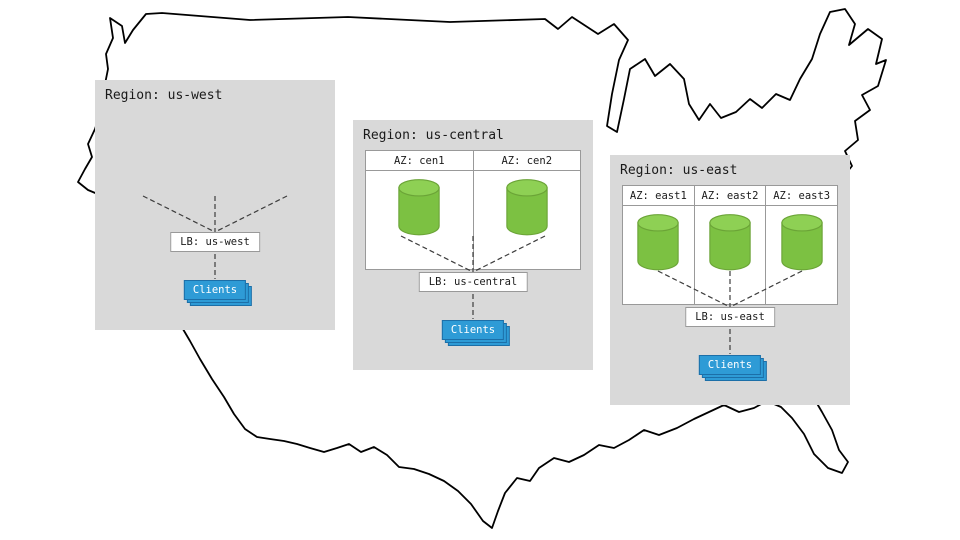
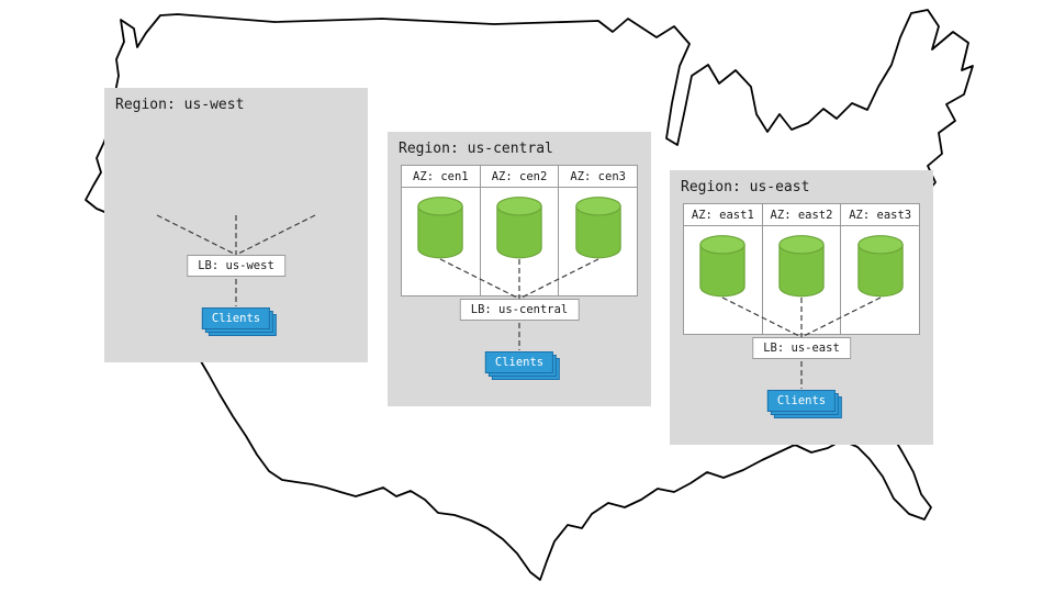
  Region: us-west
  LB: us-west
  Clients
  Region: us-central
  AZ: cen1
  AZ: cen2
+ AZ: cen3
  LB: us-central
  Clients
  Region: us-east
  AZ: east1
  AZ: east2
  AZ: east3
  LB: us-east
  Clients
